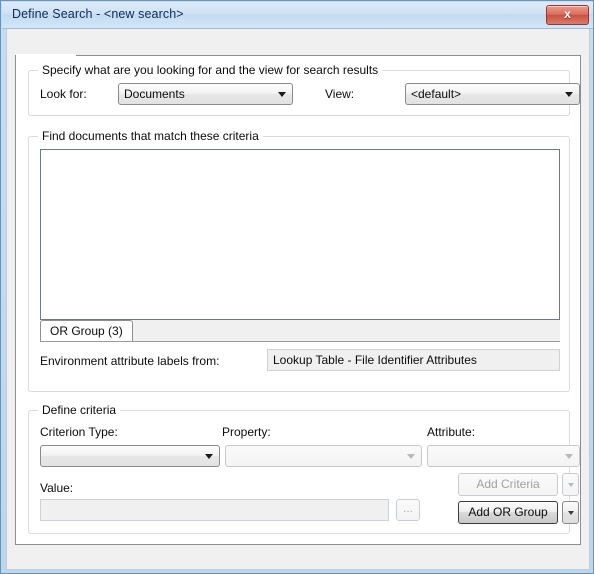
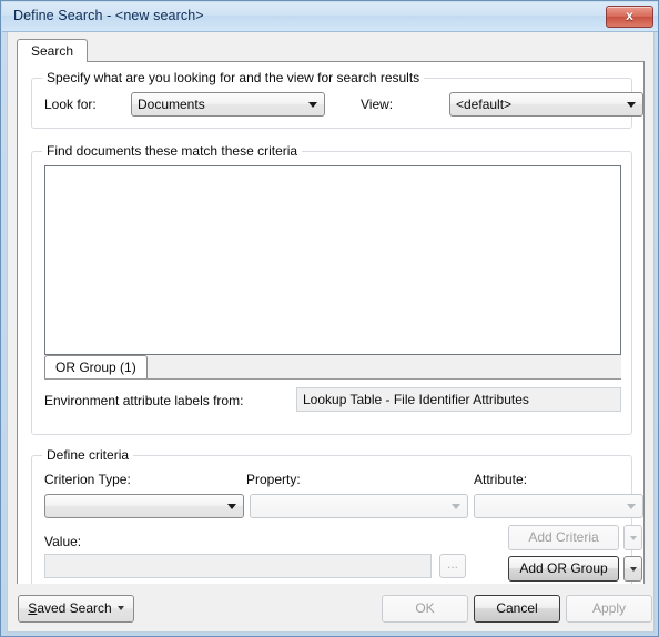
  Define Search - <new search>
  x
+ Search
  Specify what are you looking for and the view for search results
  Look for:
  Documents
  View:
  <default>
- Find documents that match these criteria
+ Find documents these match these criteria
- OR Group (3)
+ OR Group (1)
  Environment attribute labels from:
  Lookup Table - File Identifier Attributes
  Define criteria
  Criterion Type:
  Property:
  Attribute:
  Value:
  ...
  Add Criteria
  Add OR Group
+ Saved Search
+ OK
+ Cancel
+ Apply
